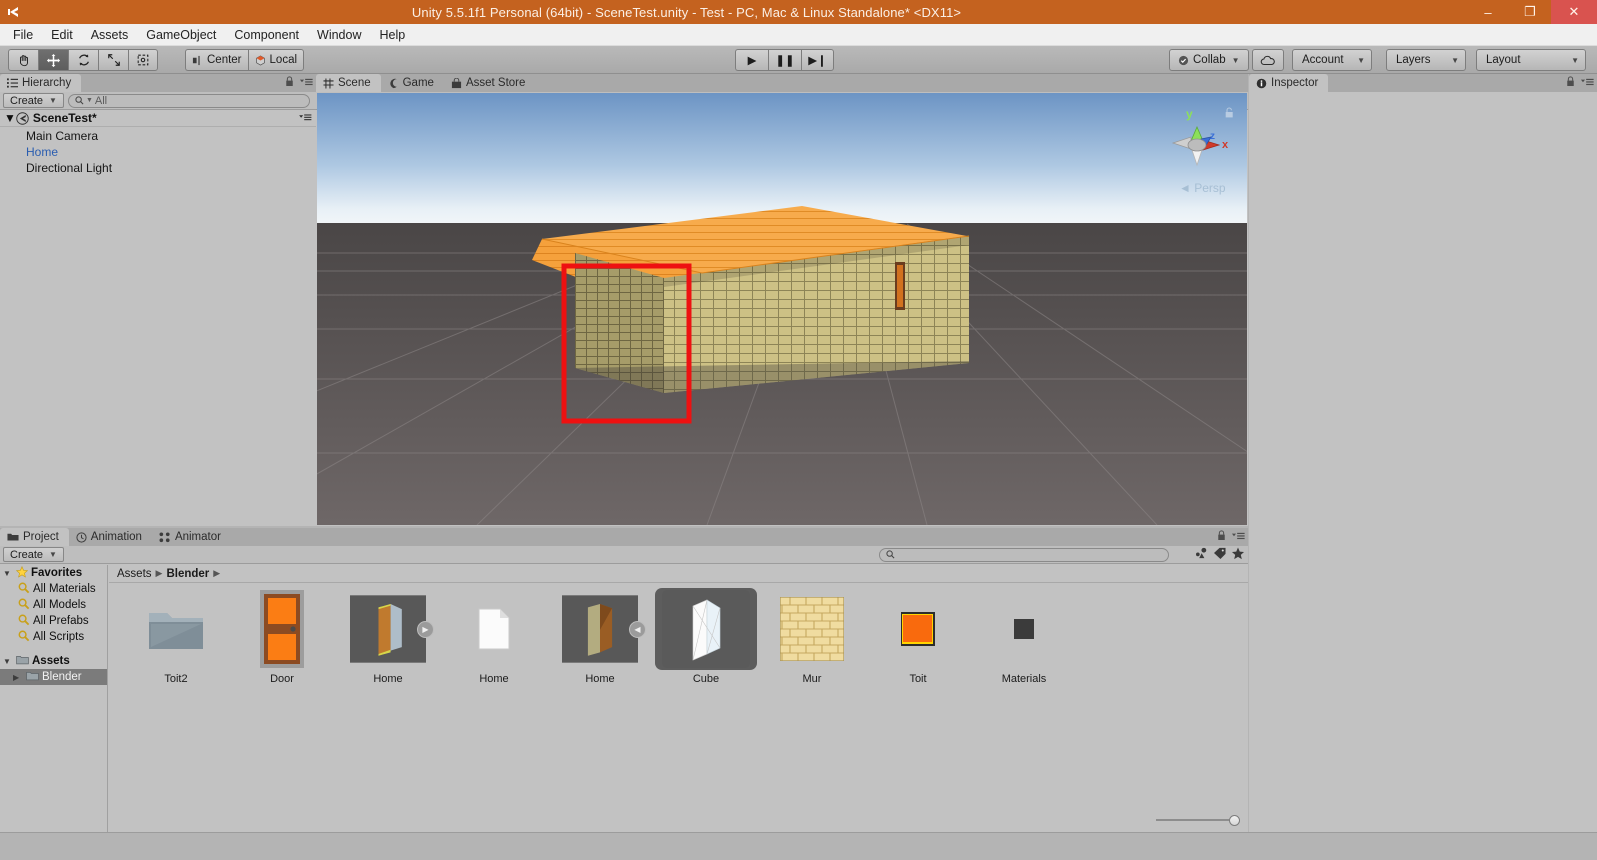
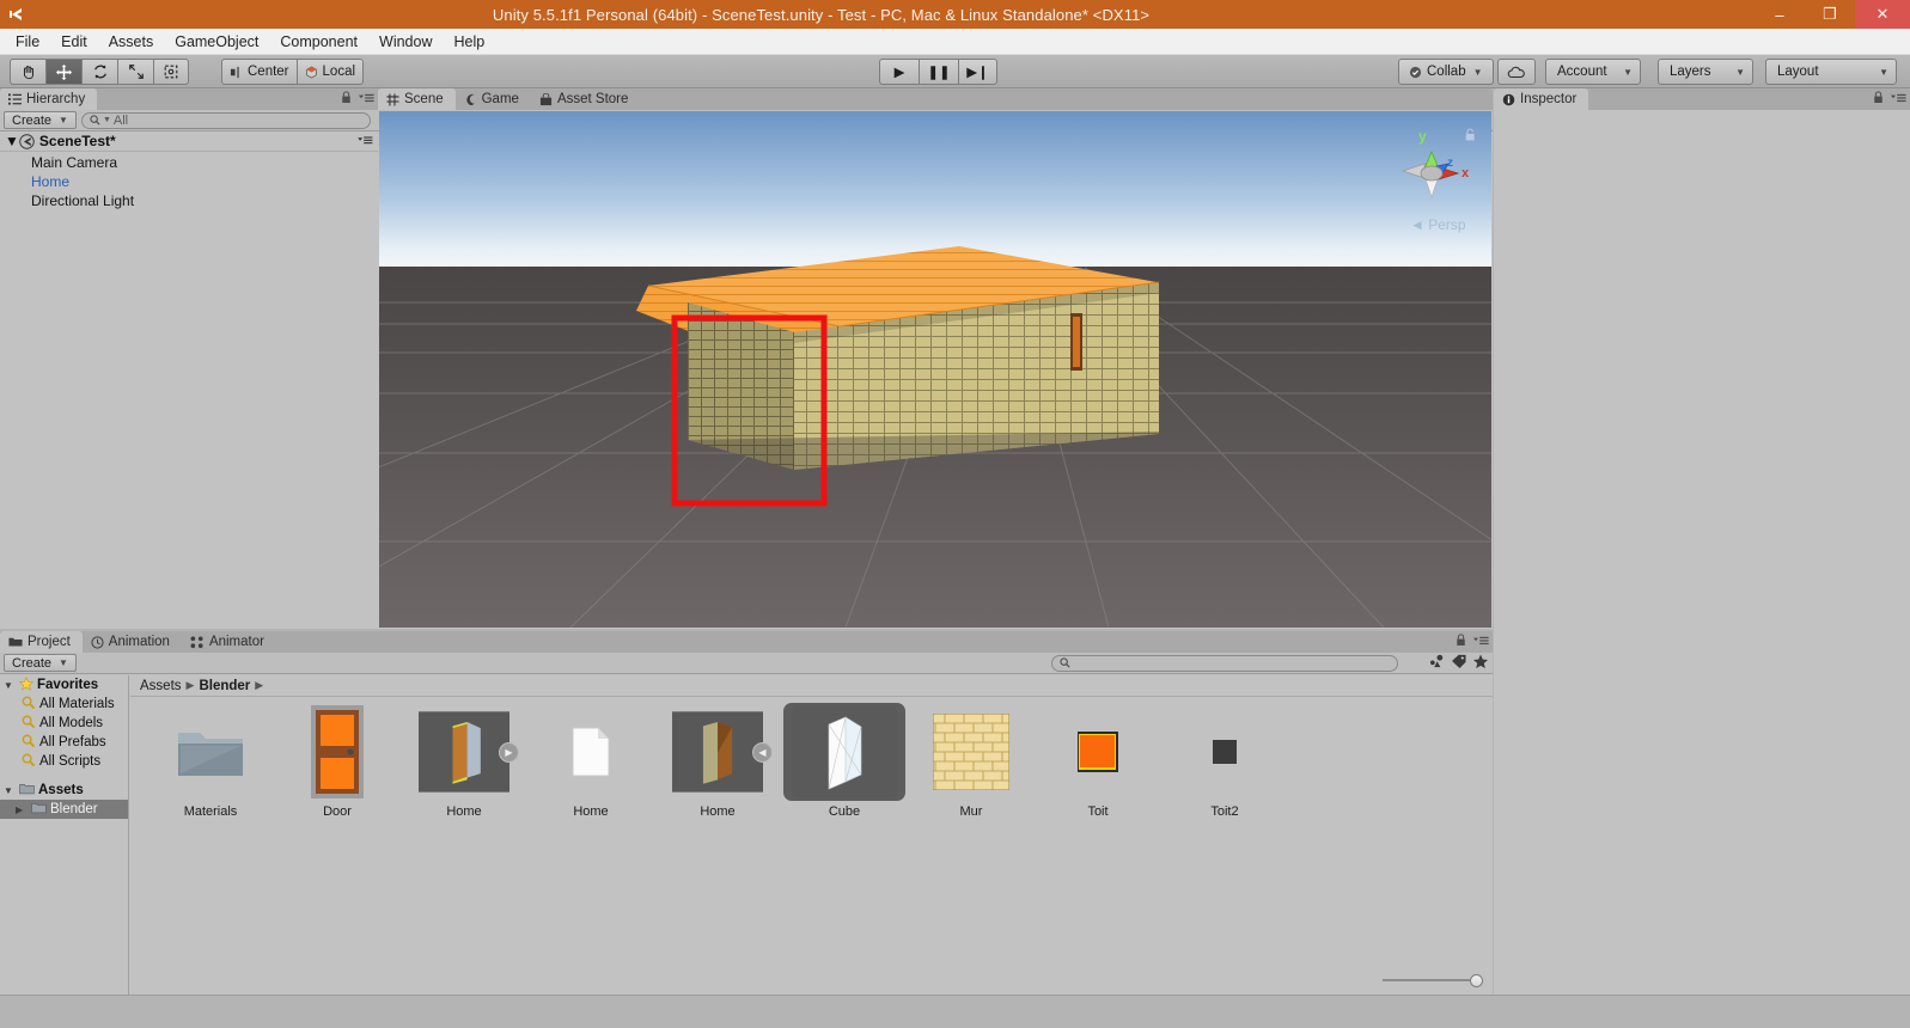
  Unity 5.5.1f1 Personal (64bit) - SceneTest.unity - Test - PC, Mac & Linux Standalone* <DX11>
  –
  ❐
  ✕
  File
  Edit
  Assets
  GameObject
  Component
  Window
  Help
  Center
  Local
  ▶
  ❚❚
  ▶❙
  Collab
  ▼
  Account
  ▼
  Layers
  ▼
  Layout
  ▼
  Hierarchy
  Create
  ▼
  All
  ▼
  SceneTest*
  Main Camera
  Home
  Directional Light
  Scene
  Game
  Asset Store
  y
  x
  z
  ◄ Persp
  Project
  Animation
  Animator
  Create
  ▼
  ▼
  Favorites
  All Materials
  All Models
  All Prefabs
  All Scripts
  ▼
  Assets
  ▶
  Blender
  Assets
  ▶
  Blender
  ▶
- Toit2
+ Materials
  Door
  ▶
  Home
  Home
  ◀
  Home
  Cube
  Mur
  Toit
- Materials
+ Toit2
  Inspector
